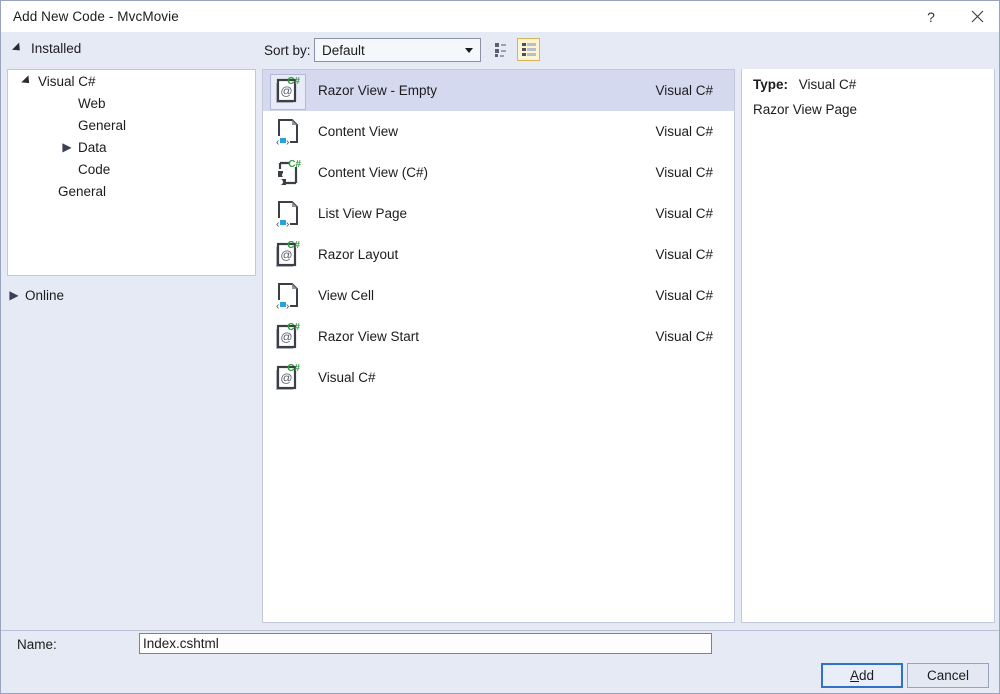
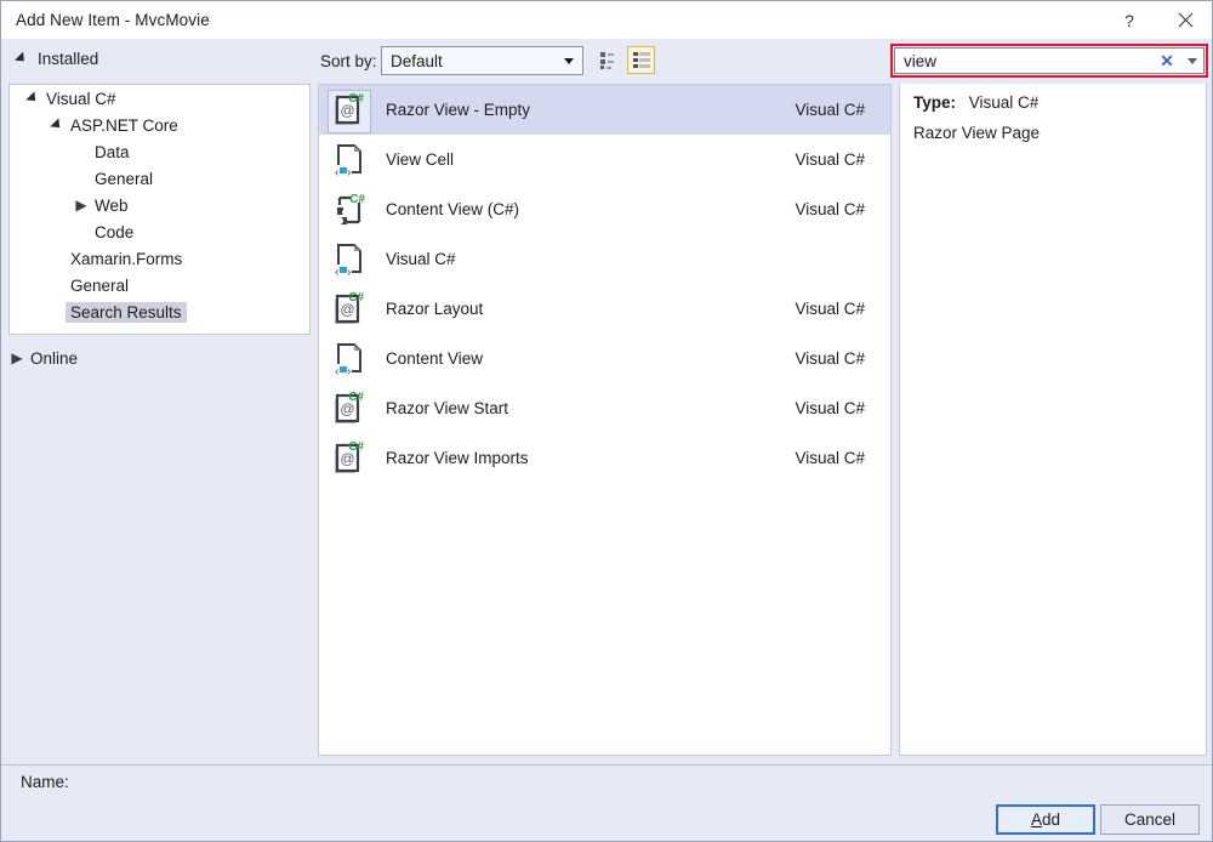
- Add New Code - MvcMovie
+ Add New Item - MvcMovie
  ?
  Installed
  Sort by:
  Default
+ view
+ ✕
  Visual C#
+ ASP.NET Core
- Web
+ Data
  General
  ▶
- Data
+ Web
  Code
+ Xamarin.Forms
  General
+ Search Results
  ▶
  Online
  @
  C#
  Razor View - Empty
  Visual C#
  ‹
  ›
- Content View
+ View Cell
  Visual C#
  C#
  Content View (C#)
  Visual C#
  ‹
  ›
- List View Page
  Visual C#
  @
  C#
  Razor Layout
  Visual C#
  ‹
  ›
- View Cell
+ Content View
  Visual C#
  @
  C#
  Razor View Start
  Visual C#
  @
  C#
+ Razor View Imports
  Visual C#
  Type: Visual C#
  Razor View Page
  Name:
- Index.cshtml
  A
  dd
  Cancel
